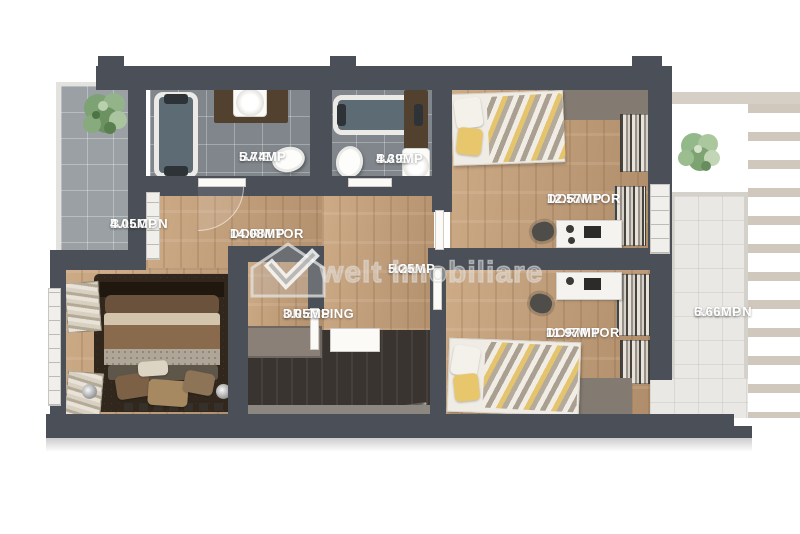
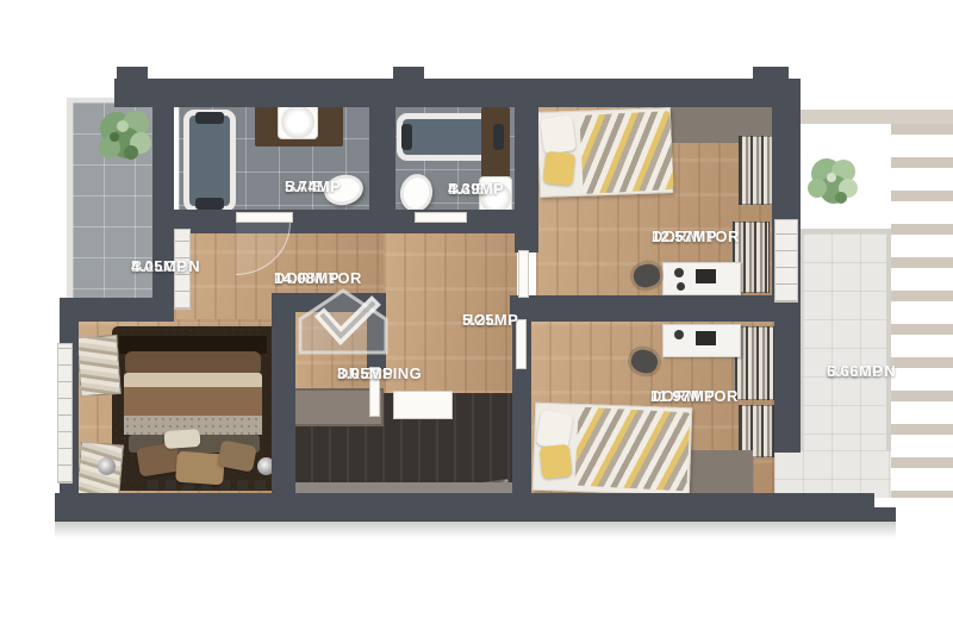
  BALCON
  4.05MP
  BAIE
  5.74MP
  BAIE
  4.39MP
  DORMITOR
  14.08MP
  DORMITOR
  12.57MP
  HOL
  5.25MP
  DRESSING
  3.05MP
  DORMITOR
  11.97MP
  BALCON
  6.66MP
- welt imobiliare
